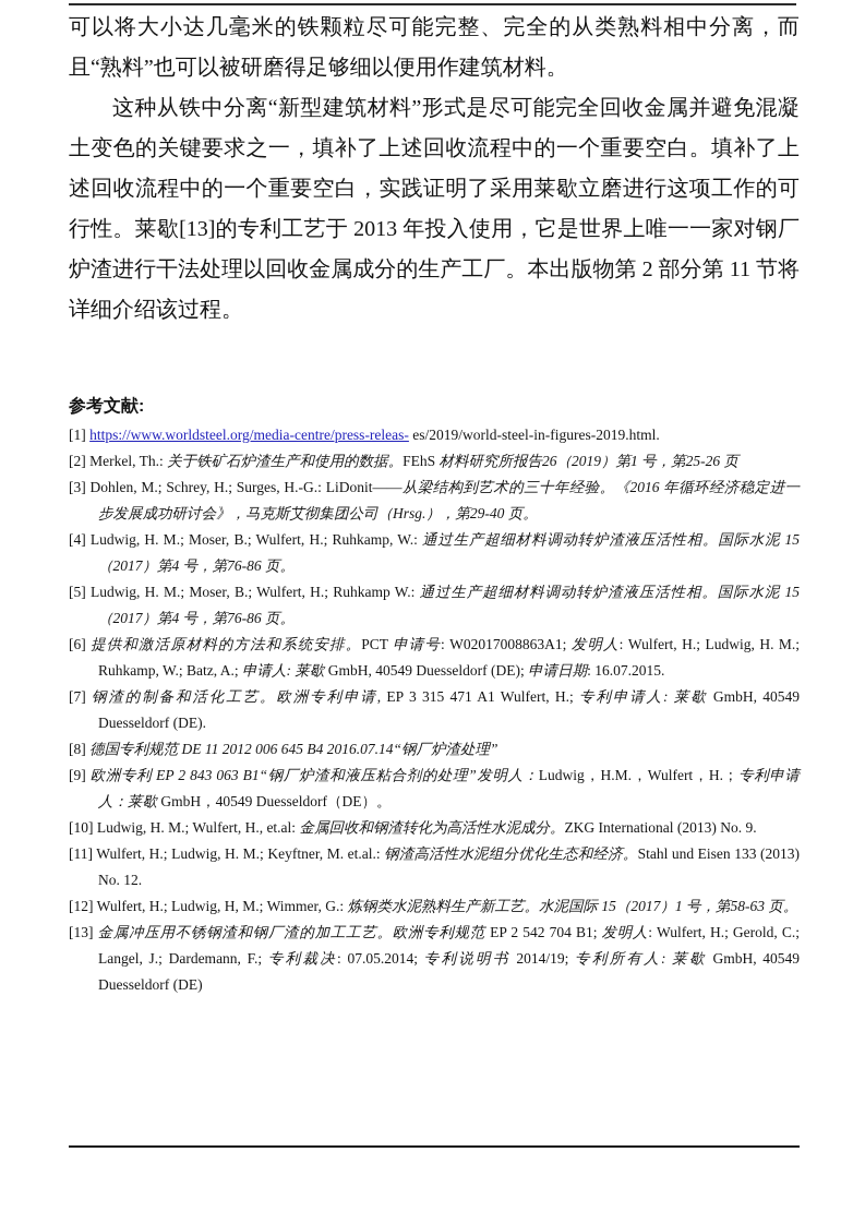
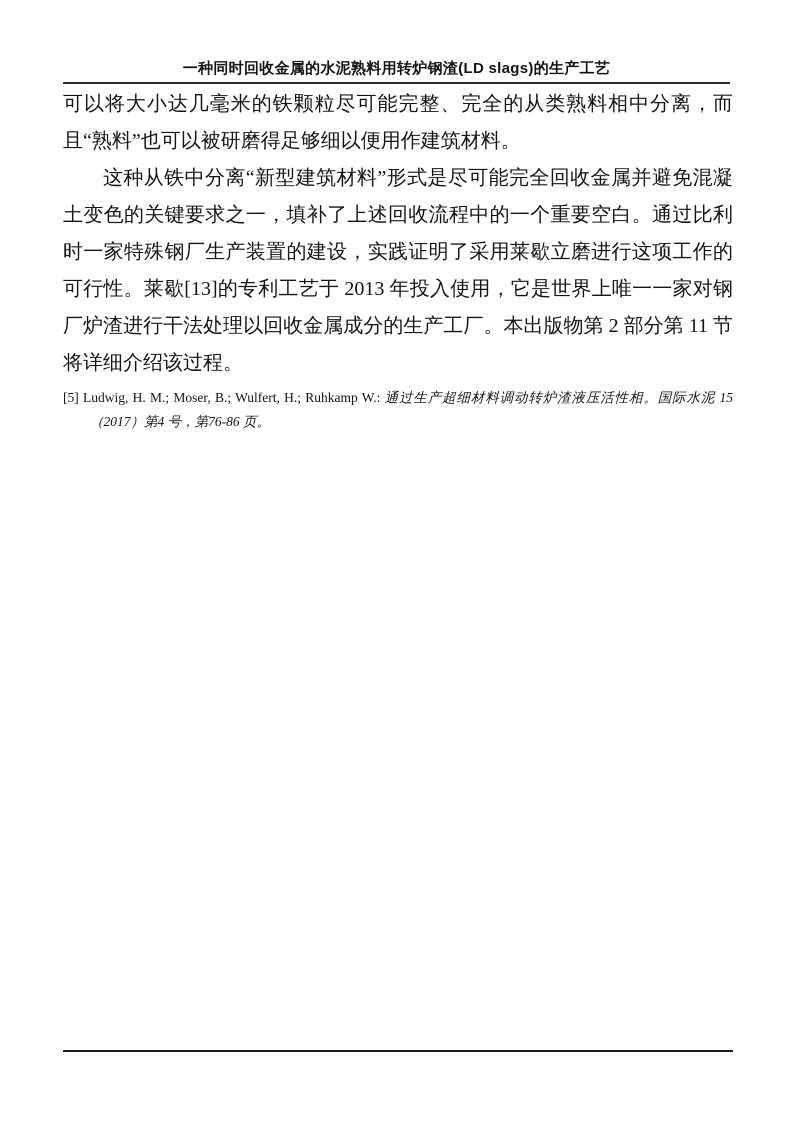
+ 一种同时回收金属的水泥熟料用转炉钢渣(LD slags)的生产工艺
  可以将大小达几毫米的铁颗粒尽可能完整、完全的从类熟料相中分离，而且“熟料”也可以被研磨得足够细以便用作建筑材料。
- 这种从铁中分离“新型建筑材料”形式是尽可能完全回收金属并避免混凝土变色的关键要求之一，填补了上述回收流程中的一个重要空白。填补了上述回收流程中的一个重要空白，实践证明了采用莱歇立磨进行这项工作的可行性。莱歇[13]的专利工艺于 2013 年投入使用，它是世界上唯一一家对钢厂炉渣进行干法处理以回收金属成分的生产工厂。本出版物第 2 部分第 11 节将详细介绍该过程。
+ 这种从铁中分离“新型建筑材料”形式是尽可能完全回收金属并避免混凝土变色的关键要求之一，填补了上述回收流程中的一个重要空白。通过比利时一家特殊钢厂生产装置的建设，实践证明了采用莱歇立磨进行这项工作的可行性。莱歇[13]的专利工艺于 2013 年投入使用，它是世界上唯一一家对钢厂炉渣进行干法处理以回收金属成分的生产工厂。本出版物第 2 部分第 11 节将详细介绍该过程。
- 参考文献:
- [1] https://www.worldsteel.org/media-centre/press-releas- es/2019/world-steel-in-figures-2019.html.
- [2] Merkel, Th.: 关于铁矿石炉渣生产和使用的数据。FEhS 材料研究所报告26（2019）第1 号，第25-26 页
- [3] Dohlen, M.; Schrey, H.; Surges, H.-G.: LiDonit——从梁结构到艺术的三十年经验。《2016 年循环经济稳定进一步发展成功研讨会》，马克斯艾彻集团公司（Hrsg.），第29-40 页。
- [4] Ludwig, H. M.; Moser, B.; Wulfert, H.; Ruhkamp, W.: 通过生产超细材料调动转炉渣液压活性相。国际水泥 15（2017）第4 号，第76-86 页。
  [5] Ludwig, H. M.; Moser, B.; Wulfert, H.; Ruhkamp W.: 通过生产超细材料调动转炉渣液压活性相。国际水泥 15（2017）第4 号，第76-86 页。
- [6] 提供和激活原材料的方法和系统安排。PCT 申请号: W02017008863A1; 发明人: Wulfert, H.; Ludwig, H. M.; Ruhkamp, W.; Batz, A.; 申请人: 莱歇 GmbH, 40549 Duesseldorf (DE); 申请日期: 16.07.2015.
- [7] 钢渣的制备和活化工艺。欧洲专利申请, EP 3 315 471 A1 Wulfert, H.; 专利申请人: 莱歇 GmbH, 40549 Duesseldorf (DE).
- [8] 德国专利规范 DE 11 2012 006 645 B4 2016.07.14“钢厂炉渣处理”
- [9] 欧洲专利 EP 2 843 063 B1“钢厂炉渣和液压粘合剂的处理”发明人：Ludwig，H.M.，Wulfert，H.；专利申请人：莱歇 GmbH，40549 Duesseldorf（DE）。
- [10] Ludwig, H. M.; Wulfert, H., et.al: 金属回收和钢渣转化为高活性水泥成分。ZKG International (2013) No. 9.
- [11] Wulfert, H.; Ludwig, H. M.; Keyftner, M. et.al.: 钢渣高活性水泥组分优化生态和经济。Stahl und Eisen 133 (2013) No. 12.
- [12] Wulfert, H.; Ludwig, H, M.; Wimmer, G.: 炼钢类水泥熟料生产新工艺。水泥国际 15（2017）1 号，第58-63 页。
- [13] 金属冲压用不锈钢渣和钢厂渣的加工工艺。欧洲专利规范 EP 2 542 704 B1; 发明人: Wulfert, H.; Gerold, C.; Langel, J.; Dardemann, F.; 专利裁决: 07.05.2014; 专利说明书 2014/19; 专利所有人: 莱歇 GmbH, 40549 Duesseldorf (DE)
